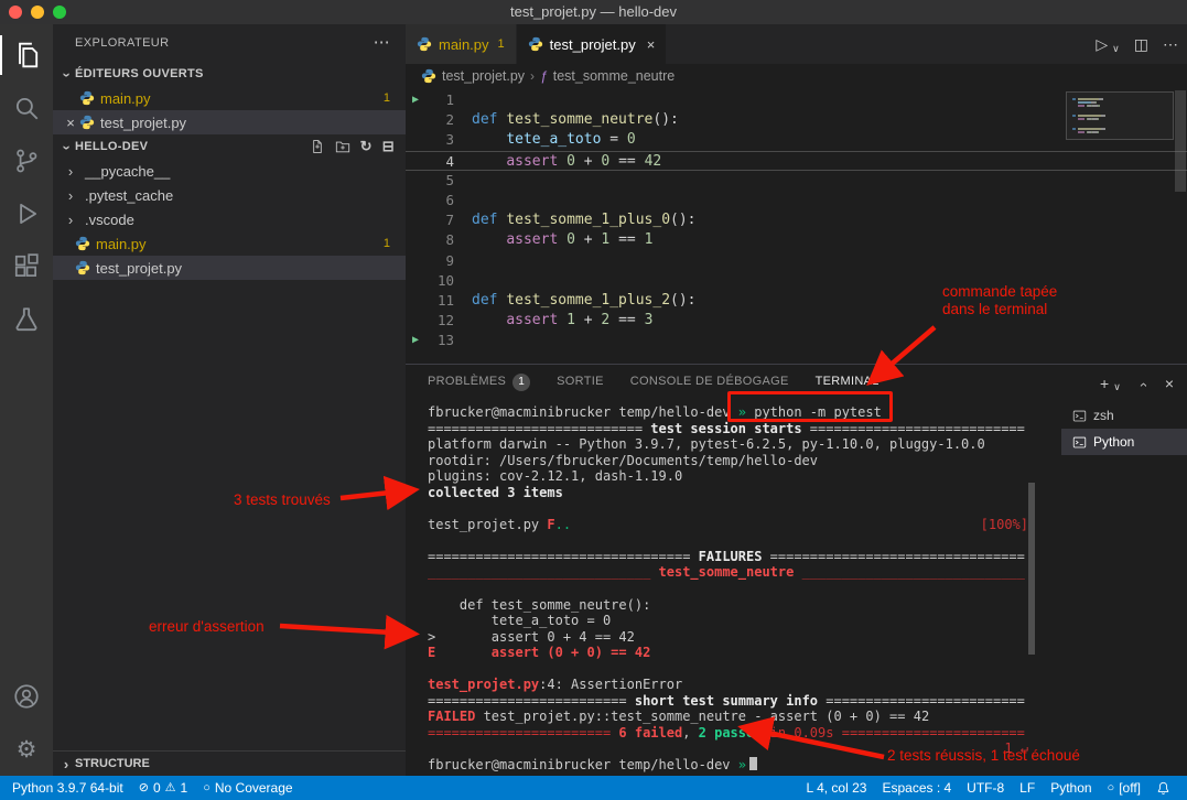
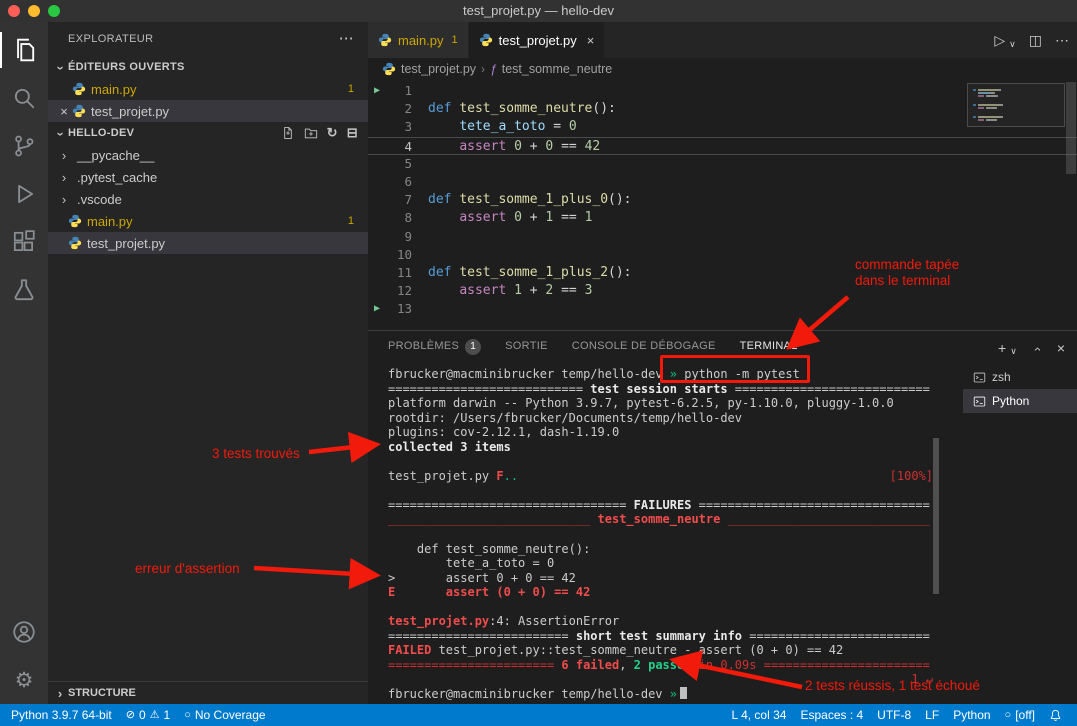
  test_projet.py — hello-dev
  ⚙
  EXPLORATEUR
  ⋯
  ÉDITEURS OUVERTS
  main.py
  1
  ×
  test_projet.py
  HELLO-DEV
  ↻
  ⊟
  ›
  __pycache__
  ›
  .pytest_cache
  ›
  .vscode
  main.py
  1
  test_projet.py
  ›
  STRUCTURE
  main.py
  1
  test_projet.py
  ×
  ▷
  ∨
  ◫
  ⋯
  test_projet.py
  ›
  ƒ
  test_somme_neutre
  ▶
  1
  2
  def test_somme_neutre():
  3
  tete_a_toto = 0
  4
  assert 0 + 0 == 42
  5
  6
  7
  def test_somme_1_plus_0():
  8
  assert 0 + 1 == 1
  9
  10
  11
  def test_somme_1_plus_2():
  12
  assert 1 + 2 == 3
  ▶
  13
  PROBLÈMES
  1
  SORTIE
  CONSOLE DE DÉBOGAGE
  TERMINAL
  +
  ∨
  ×
  fbrucker@macminibrucker temp/hello-dev » python -m pytest
  =========================== test session starts ===========================
  platform darwin -- Python 3.9.7, pytest-6.2.5, py-1.10.0, pluggy-1.0.0
  rootdir: /Users/fbrucker/Documents/temp/hello-dev
  plugins: cov-2.12.1, dash-1.19.0
  collected 3 items
  test_projet.py F..
  [100%]
  ================================= FAILURES ================================
  ____________________________ test_somme_neutre ____________________________
  def test_somme_neutre():
  tete_a_toto = 0
- > assert 0 + 4 == 42
+ > assert 0 + 0 == 42
  E assert (0 + 0) == 42
  test_projet.py:4: AssertionError
  ========================= short test summary info =========================
  FAILED test_projet.py::test_somme_neutre - assert (0 + 0) == 42
  ======================= 6 failed, 2 passe n 0.09s =======================
  1 ↵
  fbrucker@macminibrucker temp/hello-dev »
  zsh
  Python
  Python 3.9.7 64-bit
  ⊘
  0
  ⚠
  1
  ○
  No Coverage
- L 4, col 23
+ L 4, col 34
  Espaces : 4
  UTF-8
  LF
  Python
  ○
  [off]
  commande tapée
  dans le terminal
  3 tests trouvés
  erreur d'assertion
  2 tests réussis, 1 test échoué
